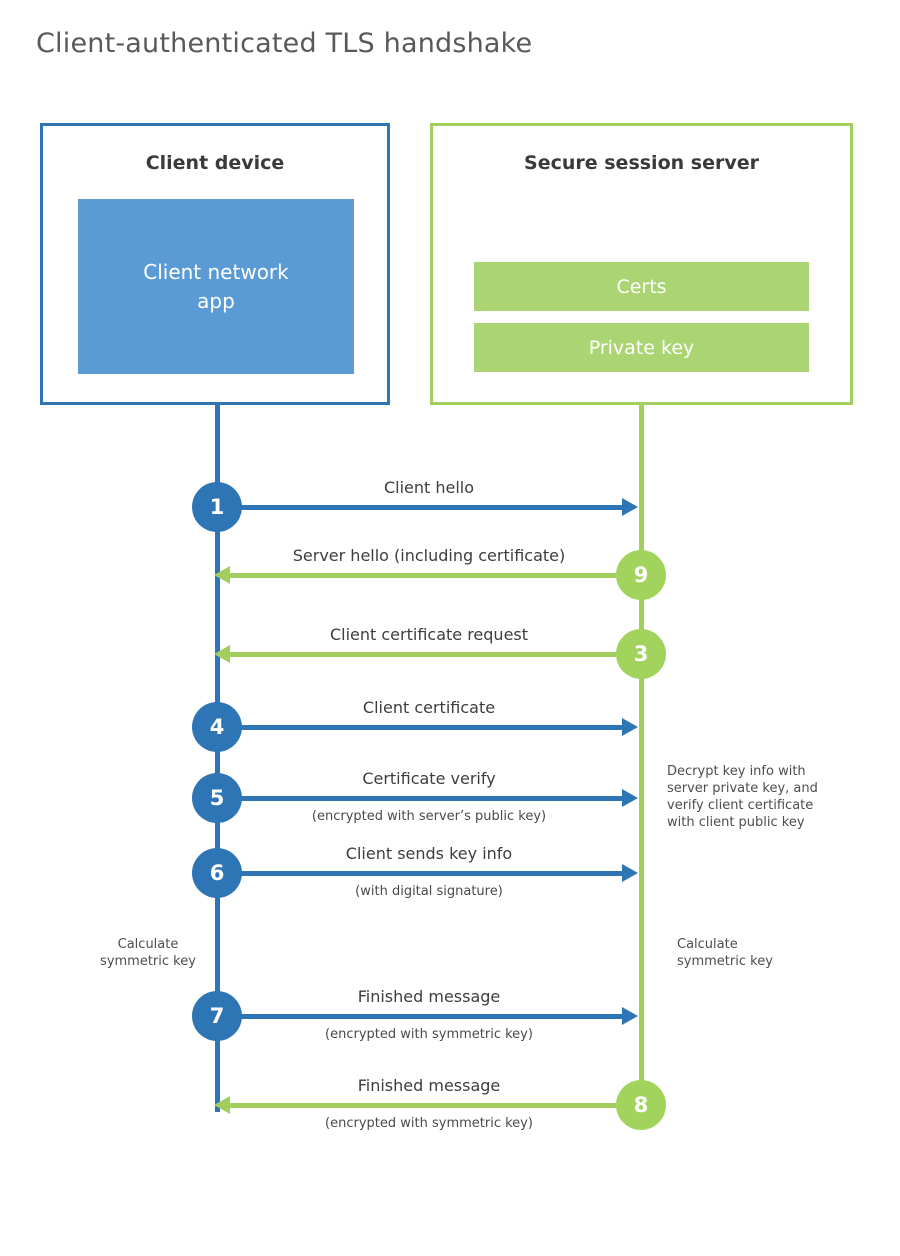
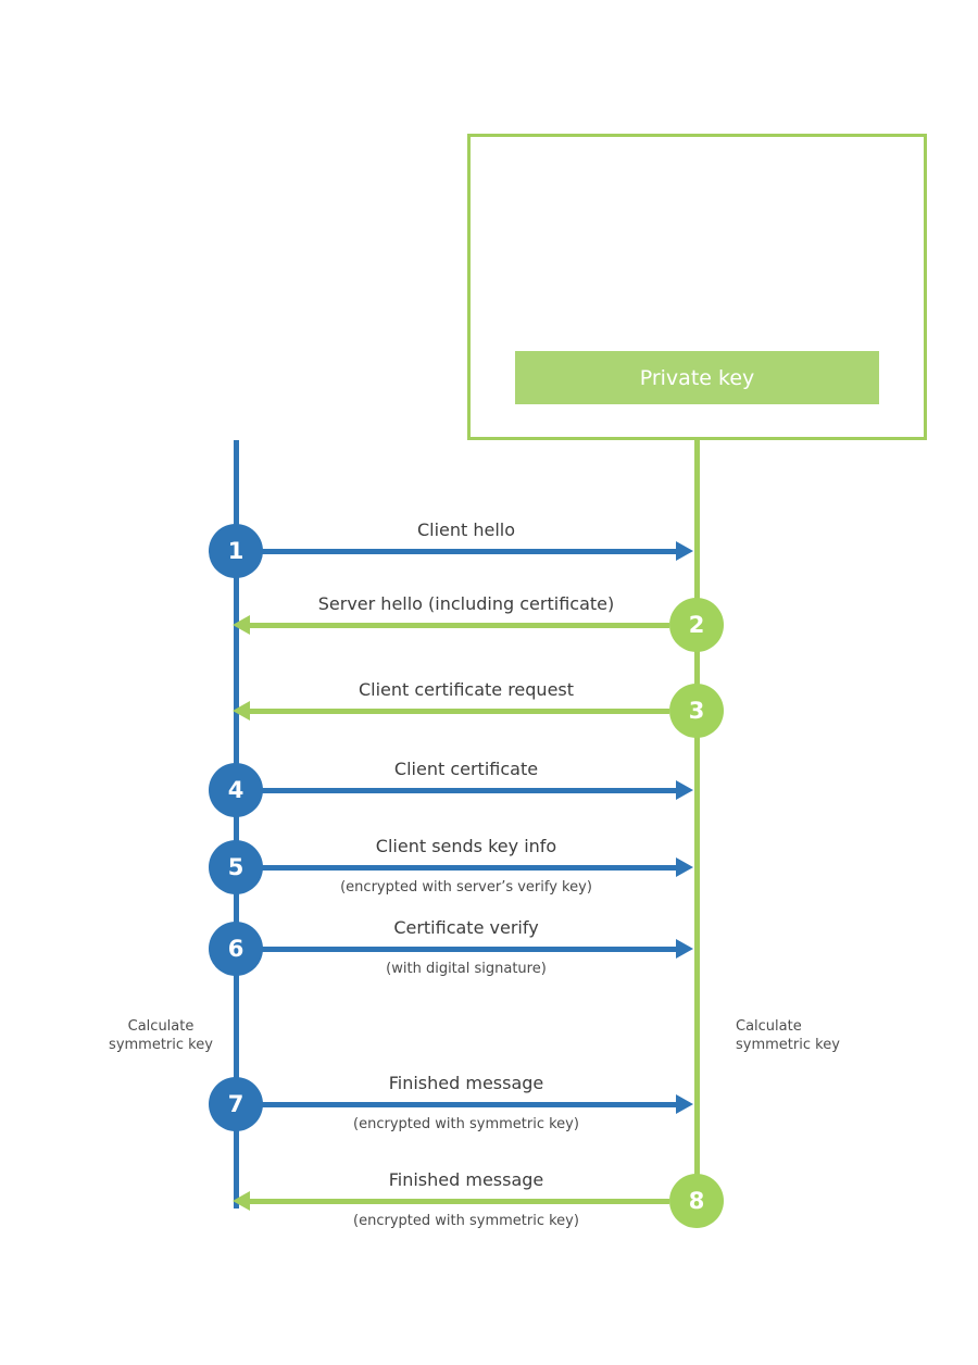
- Client-authenticated TLS handshake
- Client device
- Client network
- app
- Secure session server
- Certs
  Private key
  Client hello
  1
  Server hello (including certificate)
- 9
+ 2
  Client certificate request
  3
  Client certificate
  4
- Certificate verify
+ Client sends key info
- (encrypted with server’s public key)
+ (encrypted with server’s verify key)
  5
- Client sends key info
+ Certificate verify
  (with digital signature)
  6
  Finished message
  (encrypted with symmetric key)
  7
  Finished message
  (encrypted with symmetric key)
  8
- Decrypt key info with
- server private key, and
- verify client certificate
- with client public key
  Calculate
  symmetric key
  Calculate
  symmetric key
